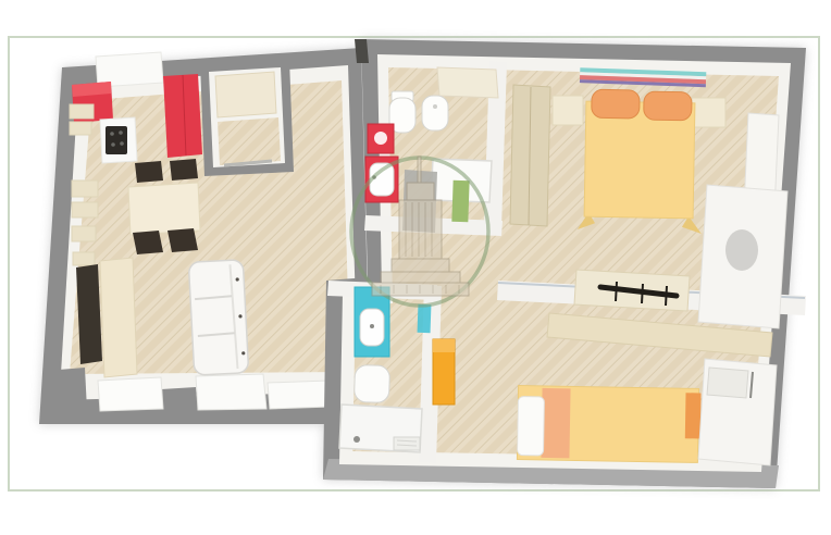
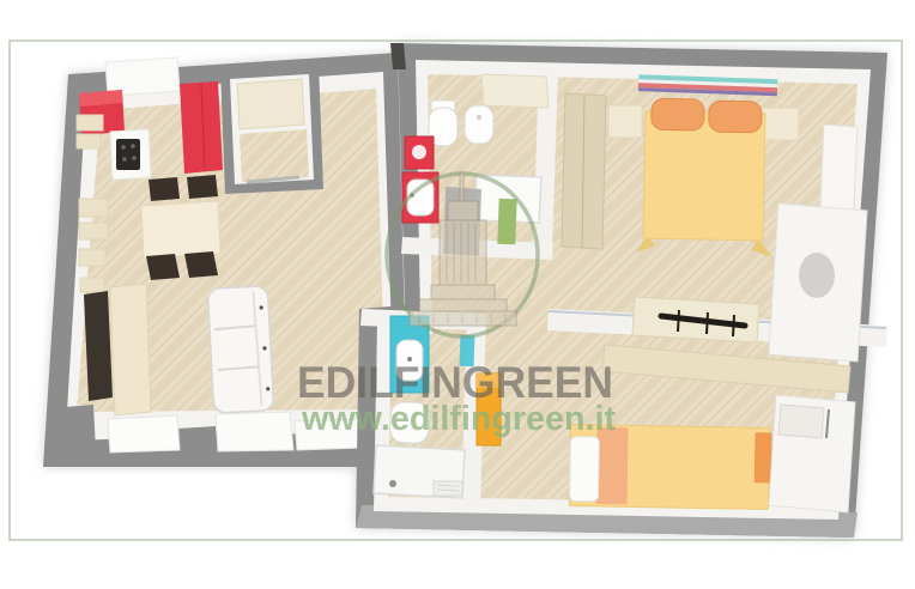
+ EDILFINGREEN
+ www.edilfingreen.it
